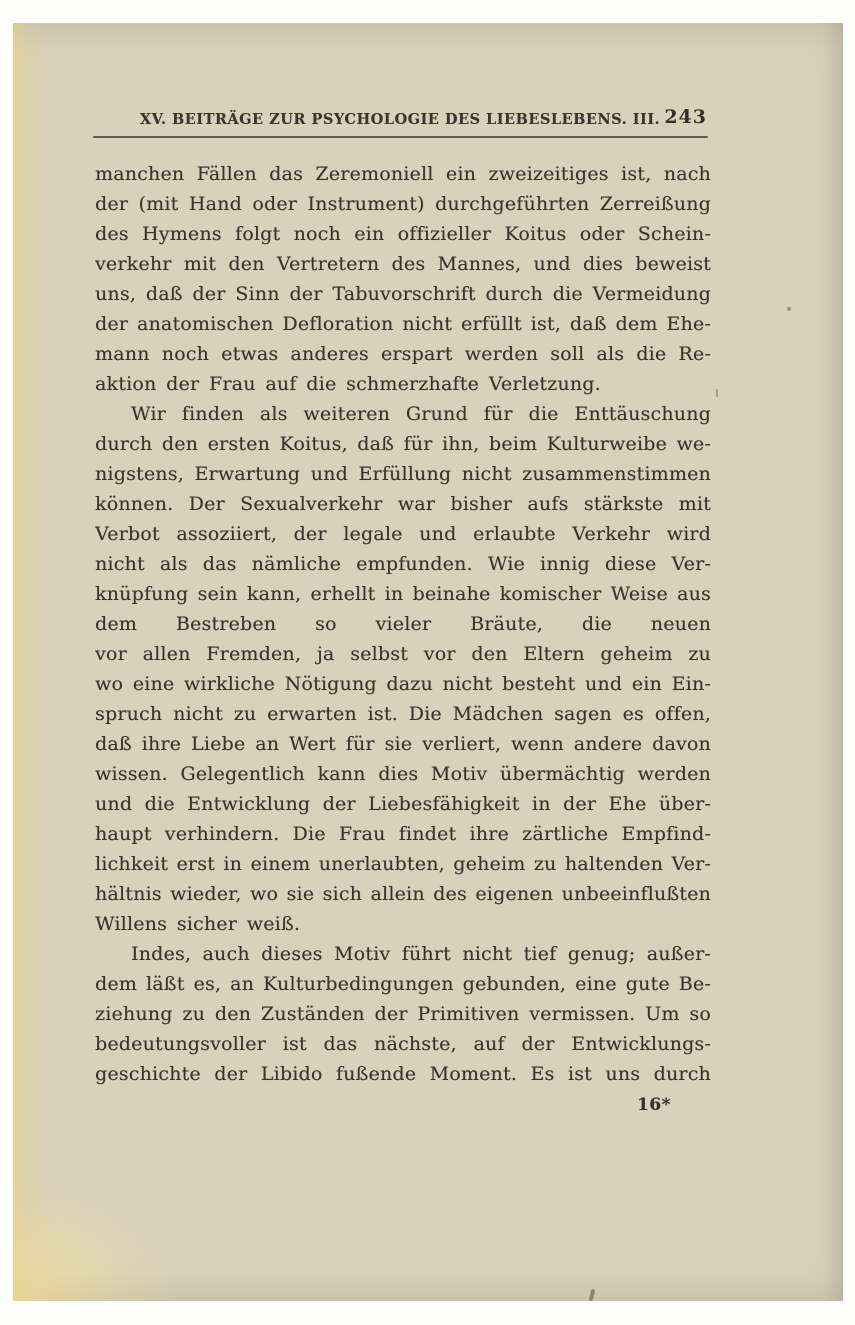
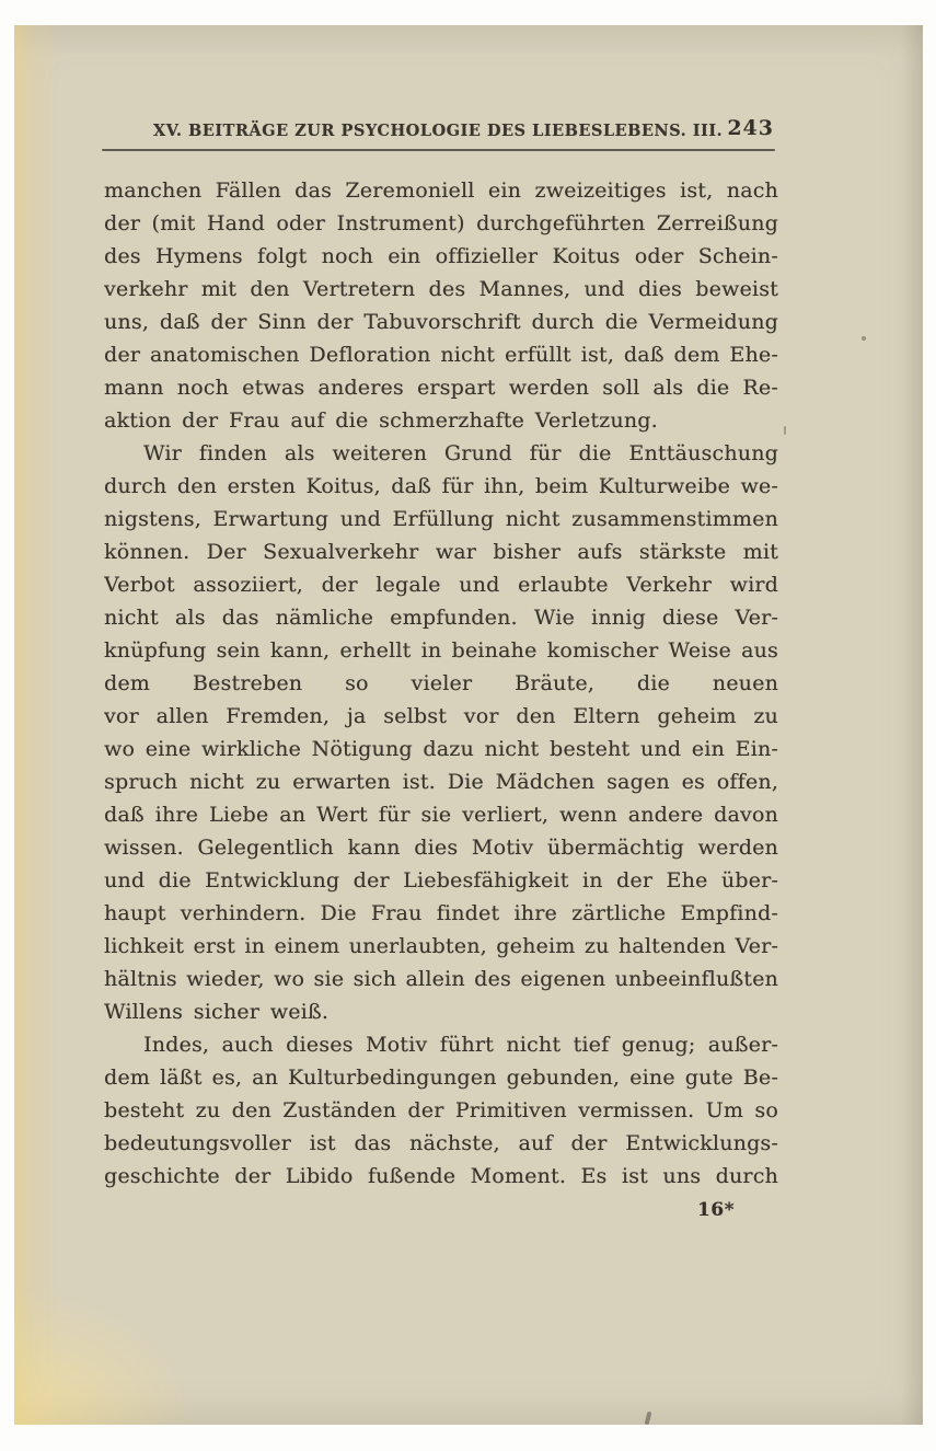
  XV. BEITRÄGE ZUR PSYCHOLOGIE DES LIEBESLEBENS. III.
  243
  manchen Fällen das Zeremoniell ein zweizeitiges ist, nach
  der (mit Hand oder Instrument) durchgeführten Zerreißung
  des Hymens folgt noch ein offizieller Koitus oder Schein-
  verkehr mit den Vertretern des Mannes, und dies beweist
  uns, daß der Sinn der Tabuvorschrift durch die Vermeidung
  der anatomischen Defloration nicht erfüllt ist, daß dem Ehe-
  mann noch etwas anderes erspart werden soll als die Re-
  aktion der Frau auf die schmerzhafte Verletzung.
  Wir finden als weiteren Grund für die Enttäuschung
  durch den ersten Koitus, daß für ihn, beim Kulturweibe we-
  nigstens, Erwartung und Erfüllung nicht zusammenstimmen
  können. Der Sexualverkehr war bisher aufs stärkste mit
  Verbot assoziiert, der legale und erlaubte Verkehr wird
  nicht als das nämliche empfunden. Wie innig diese Ver-
  knüpfung sein kann, erhellt in beinahe komischer Weise aus
  vor allen Fremden, ja selbst vor den Eltern geheim zu
  wo eine wirkliche Nötigung dazu nicht besteht und ein Ein-
  spruch nicht zu erwarten ist. Die Mädchen sagen es offen,
  daß ihre Liebe an Wert für sie verliert, wenn andere davon
  wissen. Gelegentlich kann dies Motiv übermächtig werden
  und die Entwicklung der Liebesfähigkeit in der Ehe über-
  haupt verhindern. Die Frau findet ihre zärtliche Empfind-
  lichkeit erst in einem unerlaubten, geheim zu haltenden Ver-
  hältnis wieder, wo sie sich allein des eigenen unbeeinflußten
  Willens sicher weiß.
  Indes, auch dieses Motiv führt nicht tief genug; außer-
  dem läßt es, an Kulturbedingungen gebunden, eine gute Be-
- ziehung zu den Zuständen der Primitiven vermissen. Um so
+ besteht zu den Zuständen der Primitiven vermissen. Um so
  bedeutungsvoller ist das nächste, auf der Entwicklungs-
  geschichte der Libido fußende Moment. Es ist uns durch
  16*
